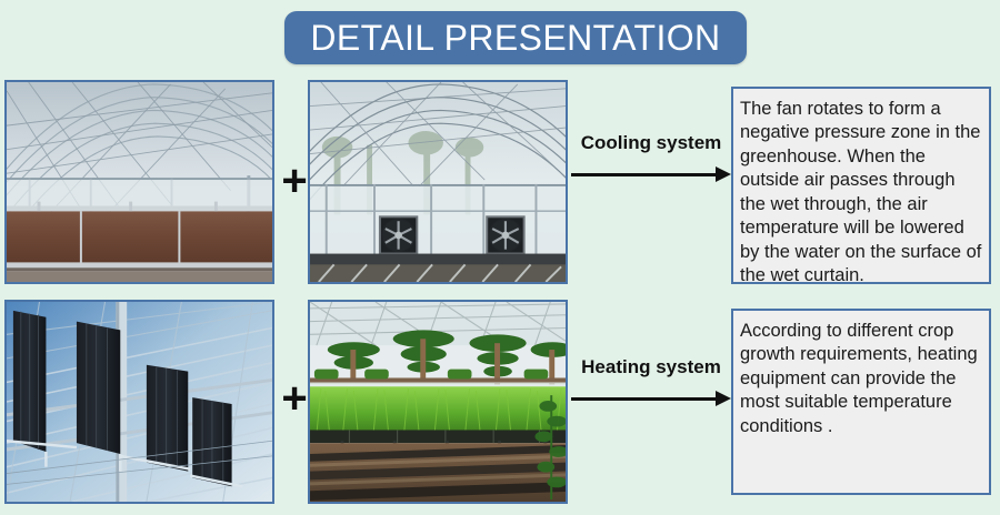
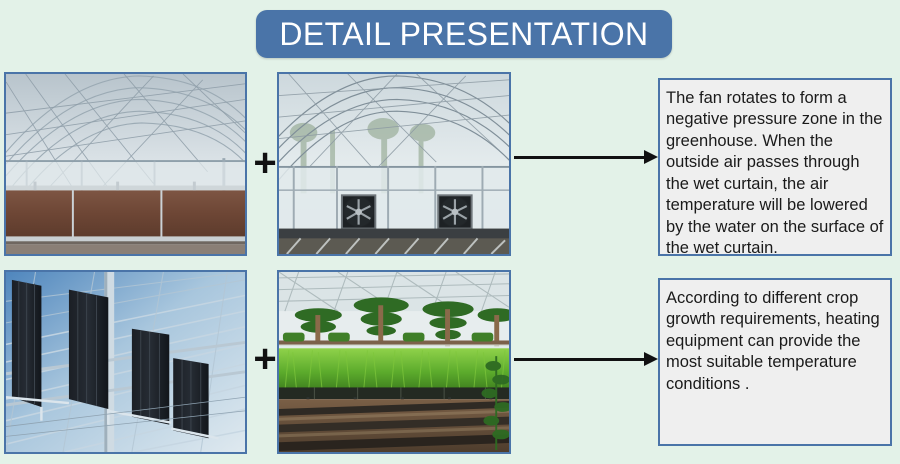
  DETAIL PRESENTATION
  +
- Cooling system
- The fan rotates to form a negative pressure zone in the greenhouse. When the outside air passes through the wet through, the air temperature will be lowered by the water on the surface of the wet curtain.
+ The fan rotates to form a negative pressure zone in the greenhouse. When the outside air passes through the wet curtain, the air temperature will be lowered by the water on the surface of the wet curtain.
  +
- Heating system
  According to different crop growth requirements, heating equipment can provide the most suitable temperature conditions .
